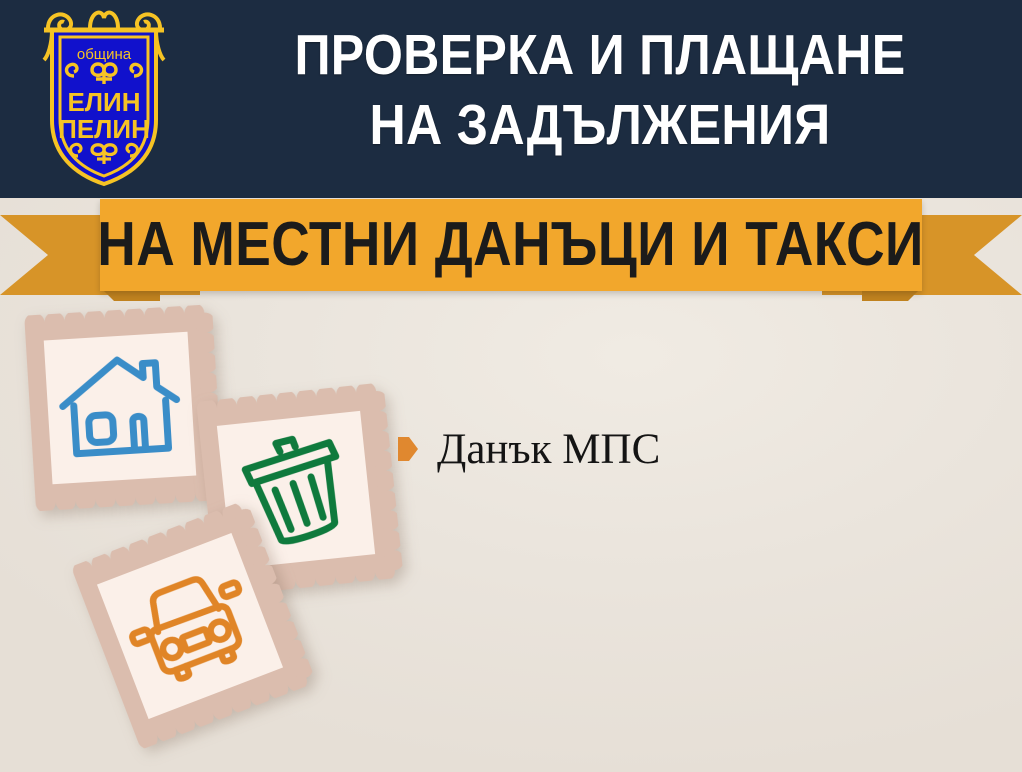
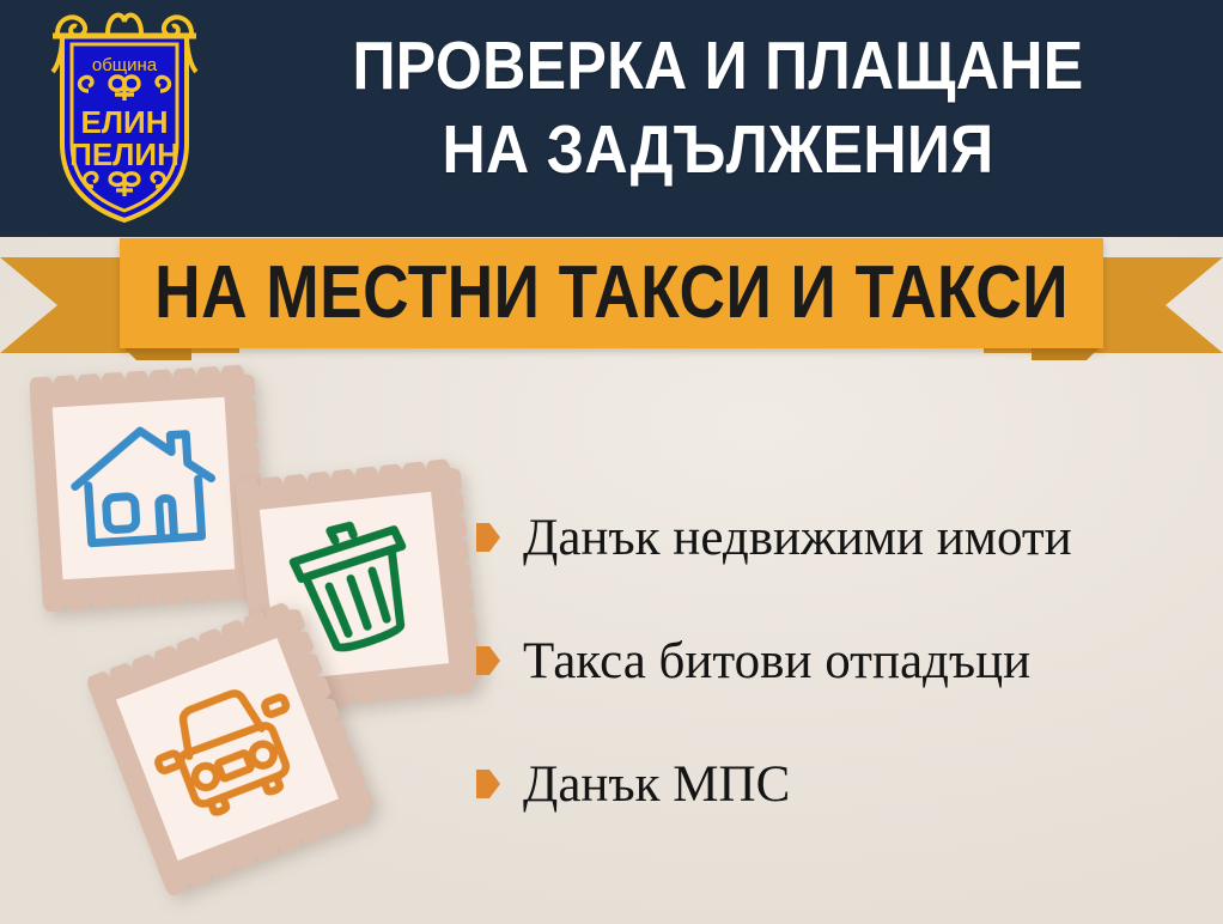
  община
  ЕЛИН
  ПЕЛИН
  ПРОВЕРКА И ПЛАЩАНЕ
  НА ЗАДЪЛЖЕНИЯ
- НА МЕСТНИ ДАНЪЦИ И ТАКСИ
+ НА МЕСТНИ ТАКСИ И ТАКСИ
+ Данък недвижими имоти
+ Такса битови отпадъци
  Данък МПС
